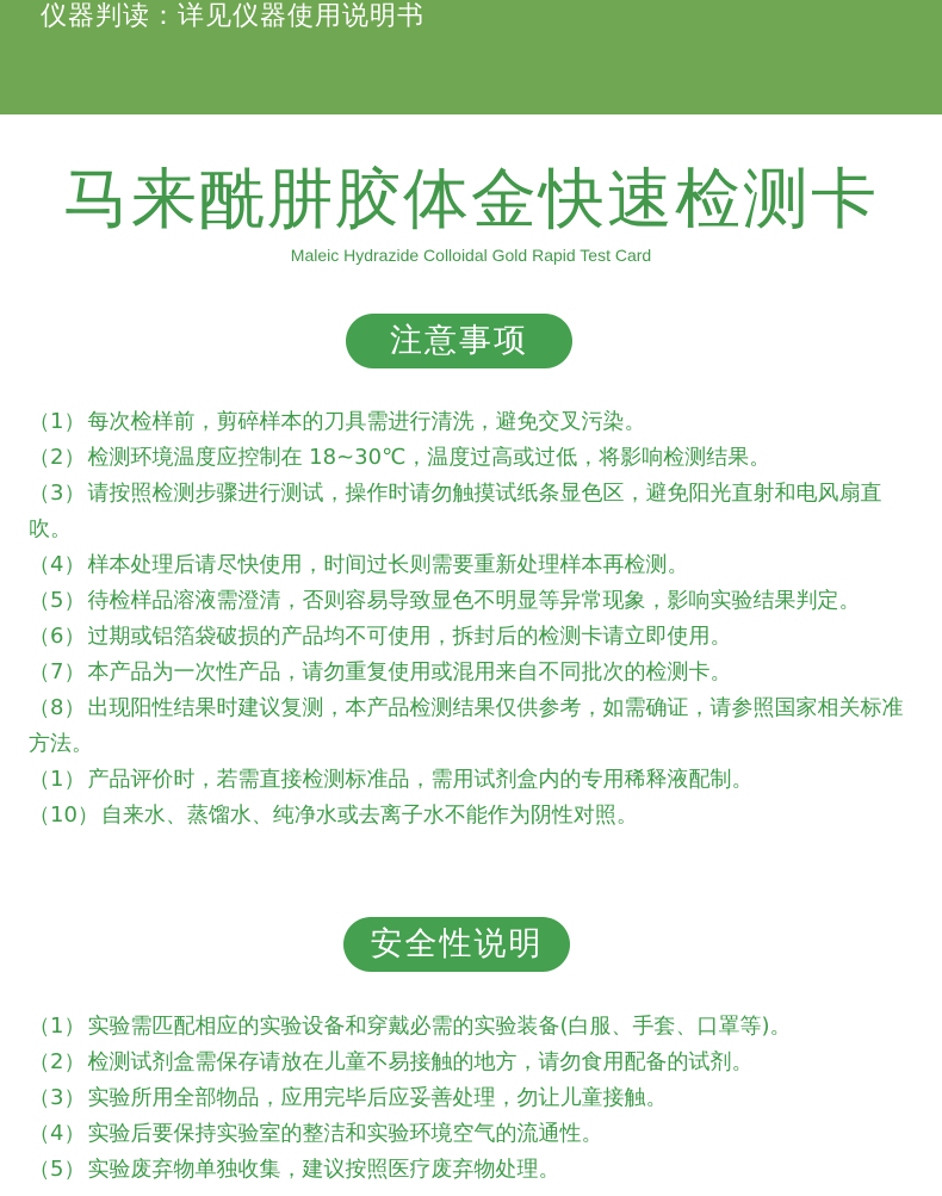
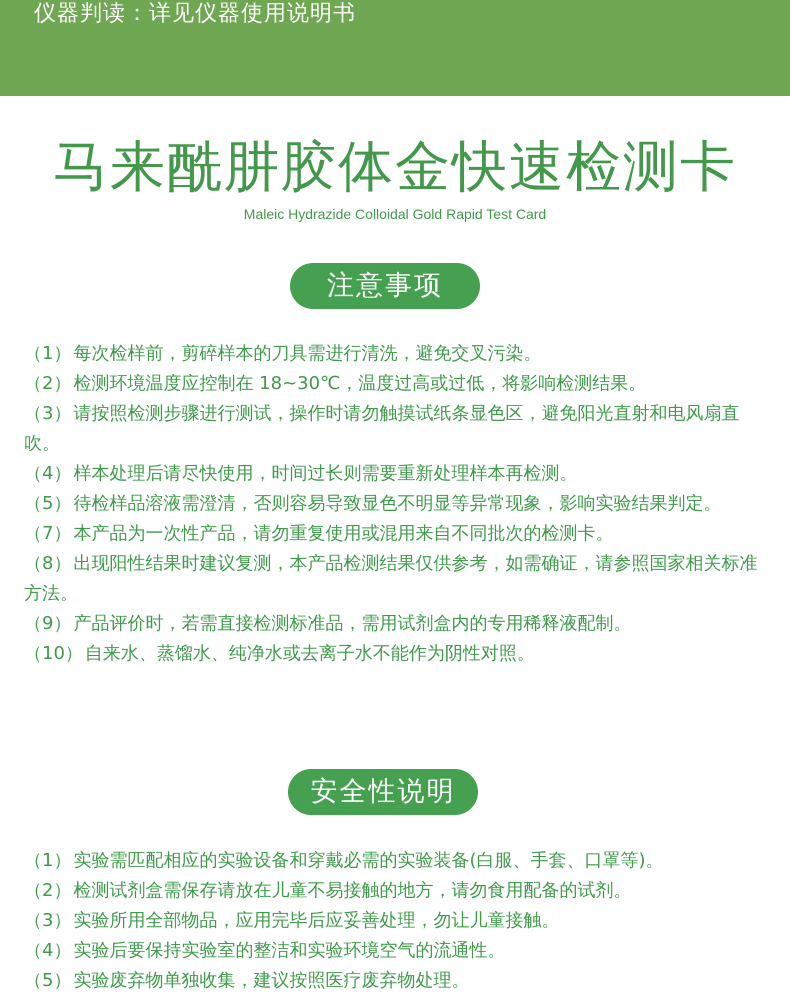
  仪器判读：详见仪器使用说明书
  马来酰肼胶体金快速检测卡
  Maleic Hydrazide Colloidal Gold Rapid Test Card
  注意事项
  （1）每次检样前，剪碎样本的刀具需进行清洗，避免交叉污染。
  （2）检测环境温度应控制在 18~30℃，温度过高或过低，将影响检测结果。
  （3）请按照检测步骤进行测试，操作时请勿触摸试纸条显色区，避免阳光直射和电风扇直吹。
  （4）样本处理后请尽快使用，时间过长则需要重新处理样本再检测。
  （5）待检样品溶液需澄清，否则容易导致显色不明显等异常现象，影响实验结果判定。
- （6）过期或铝箔袋破损的产品均不可使用，拆封后的检测卡请立即使用。
  （7）本产品为一次性产品，请勿重复使用或混用来自不同批次的检测卡。
  （8）出现阳性结果时建议复测，本产品检测结果仅供参考，如需确证，请参照国家相关标准方法。
- （1）产品评价时，若需直接检测标准品，需用试剂盒内的专用稀释液配制。
+ （9）产品评价时，若需直接检测标准品，需用试剂盒内的专用稀释液配制。
  （10）自来水、蒸馏水、纯净水或去离子水不能作为阴性对照。
  安全性说明
  （1）实验需匹配相应的实验设备和穿戴必需的实验装备(白服、手套、口罩等)。
  （2）检测试剂盒需保存请放在儿童不易接触的地方，请勿食用配备的试剂。
  （3）实验所用全部物品，应用完毕后应妥善处理，勿让儿童接触。
  （4）实验后要保持实验室的整洁和实验环境空气的流通性。
  （5）实验废弃物单独收集，建议按照医疗废弃物处理。
